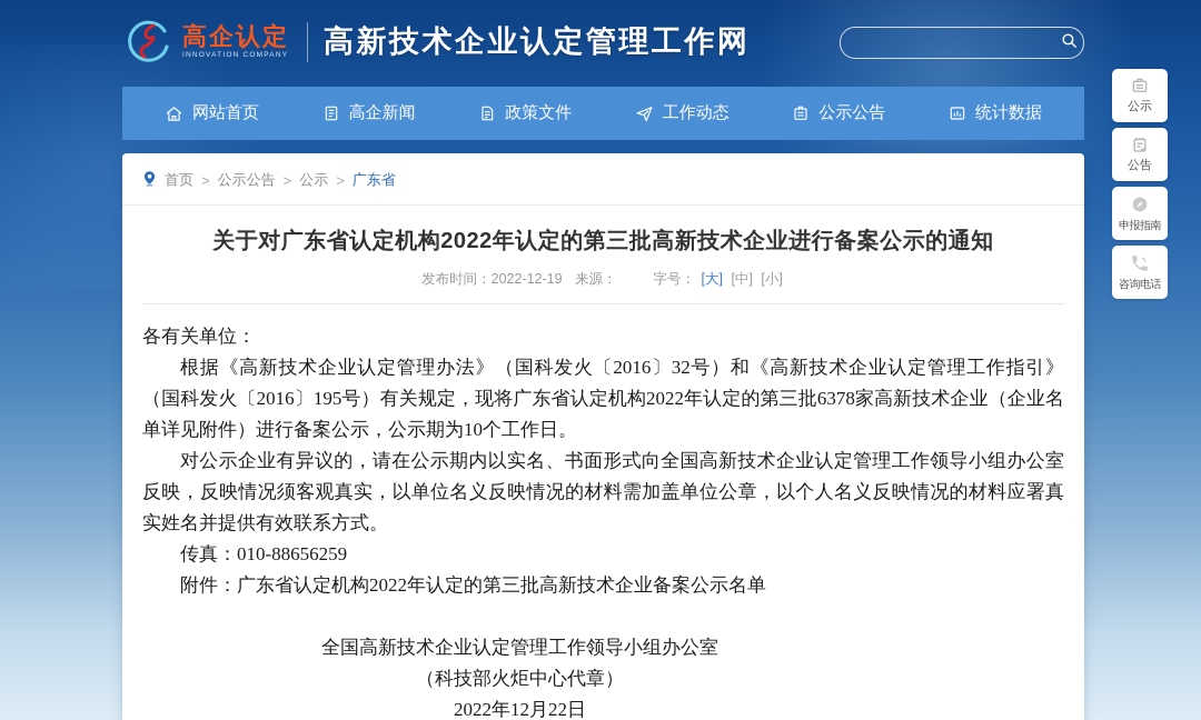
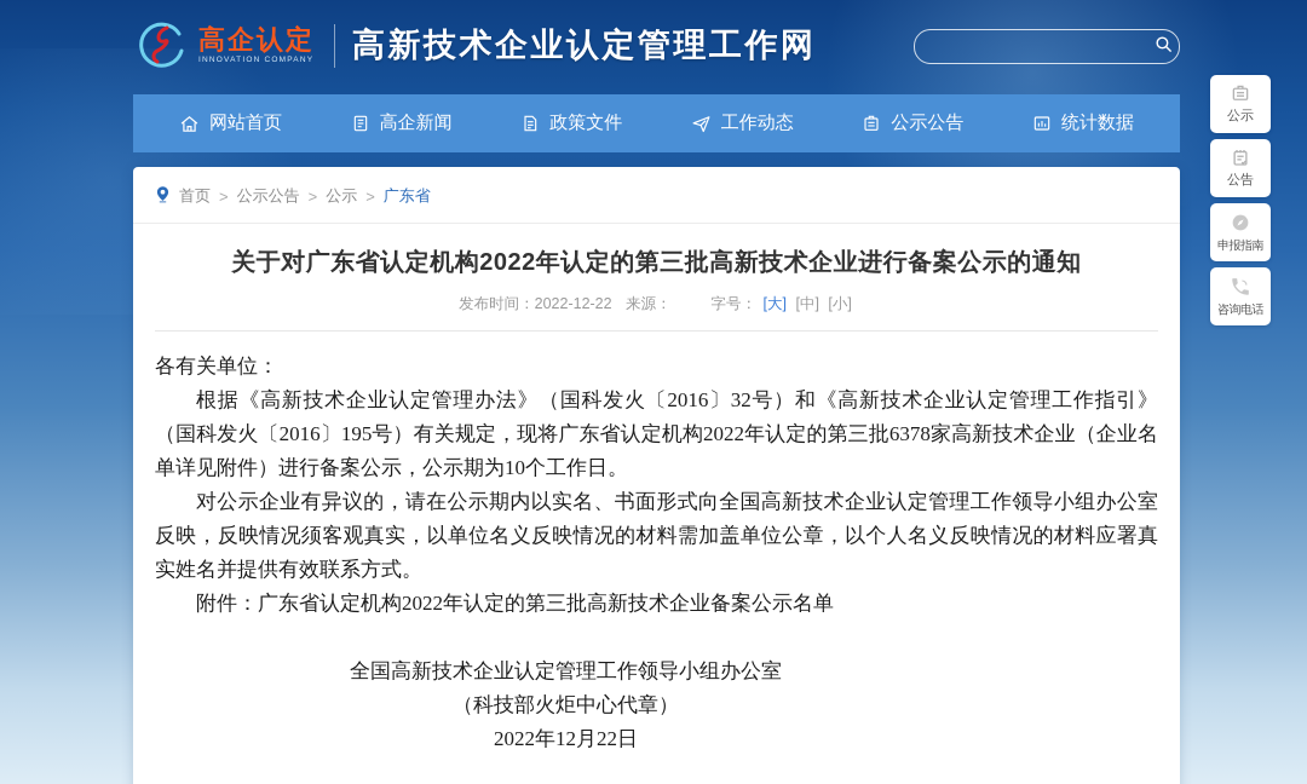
  高企认定
  高新技术企业认定管理工作网
  网站首页
  高企新闻
  政策文件
  工作动态
  公示公告
  统计数据
  首页
  >
  公示公告
  >
  公示
  >
  广东省
  关于对广东省认定机构2022年认定的第三批高新技术企业进行备案公示的通知
- 发布时间：2022-12-19 来源： 字号： [大] [中] [小]
+ 发布时间：2022-12-22 来源： 字号： [大] [中] [小]
  各有关单位：
  根据《高新技术企业认定管理办法》（国科发火〔2016〕32号）和《高新技术企业认定管理工作指引》（国科发火〔2016〕195号）有关规定，现将广东省认定机构2022年认定的第三批6378家高新技术企业（企业名单详见附件）进行备案公示，公示期为10个工作日。
  对公示企业有异议的，请在公示期内以实名、书面形式向全国高新技术企业认定管理工作领导小组办公室反映，反映情况须客观真实，以单位名义反映情况的材料需加盖单位公章，以个人名义反映情况的材料应署真实姓名并提供有效联系方式。
- 传真：010-88656259
  附件：广东省认定机构2022年认定的第三批高新技术企业备案公示名单
  全国高新技术企业认定管理工作领导小组办公室
  （科技部火炬中心代章）
  2022年12月22日
  公示
  公告
  申报指南
  咨询电话
